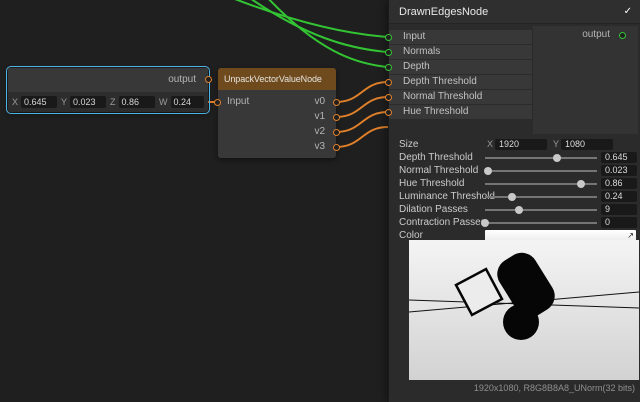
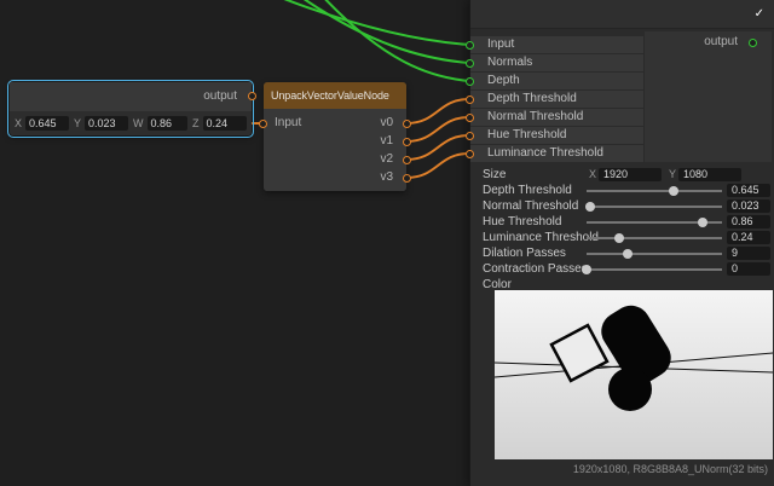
  output
  X
  0.645
  Y
  0.023
- Z
+ W
  0.86
- W
+ Z
  0.24
  UnpackVectorValueNode
  Input
  v0
  v1
  v2
  v3
- DrawnEdgesNode
  ✓
  Input
  Normals
  Depth
  Depth Threshold
  Normal Threshold
  Hue Threshold
+ Luminance Threshold
  output
  Size
  X
  1920
  Y
  1080
  Depth Threshold
  0.645
  Normal Threshold
  0.023
  Hue Threshold
  0.86
  Luminance Thresh
  0.24
  Dilation Passes
  9
  Contraction Passe
  0
  Color
- ↗
  1920x1080, R8G8B8A8_UNorm(32 bits)
